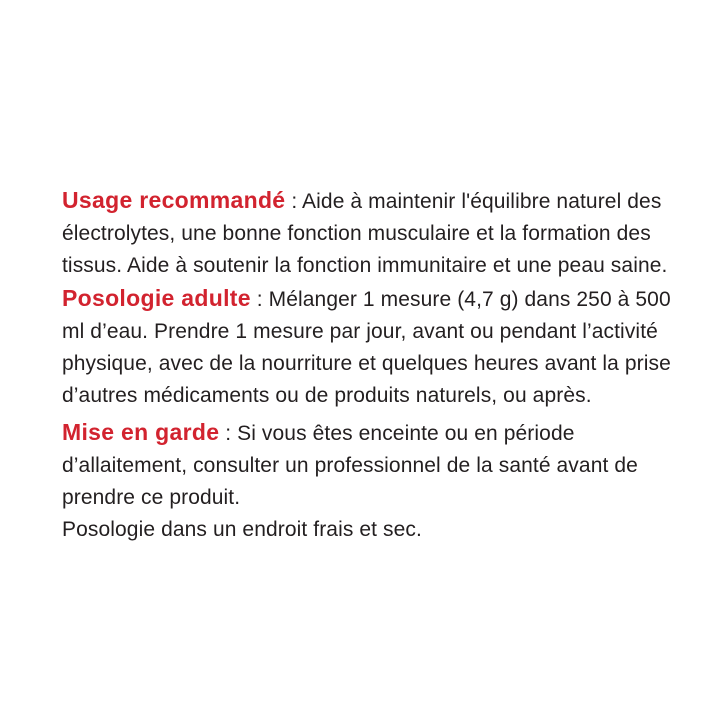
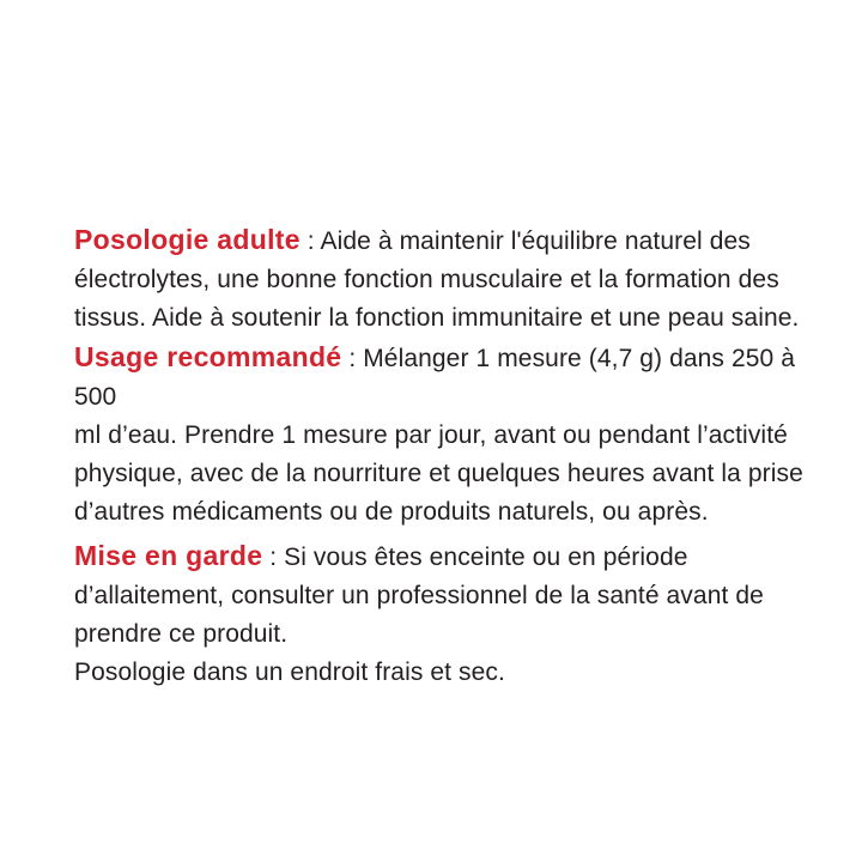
- Usage recommandé : Aide à maintenir l'équilibre naturel des
+ Posologie adulte : Aide à maintenir l'équilibre naturel des
  électrolytes, une bonne fonction musculaire et la formation des
  tissus. Aide à soutenir la fonction immunitaire et une peau saine.
- Posologie adulte : Mélanger 1 mesure (4,7 g) dans 250 à 500
+ Usage recommandé : Mélanger 1 mesure (4,7 g) dans 250 à 500
  ml d’eau. Prendre 1 mesure par jour, avant ou pendant l’activité
  physique, avec de la nourriture et quelques heures avant la prise
  d’autres médicaments ou de produits naturels, ou après.
  Mise en garde : Si vous êtes enceinte ou en période
  d’allaitement, consulter un professionnel de la santé avant de
  prendre ce produit.
  Posologie dans un endroit frais et sec.
